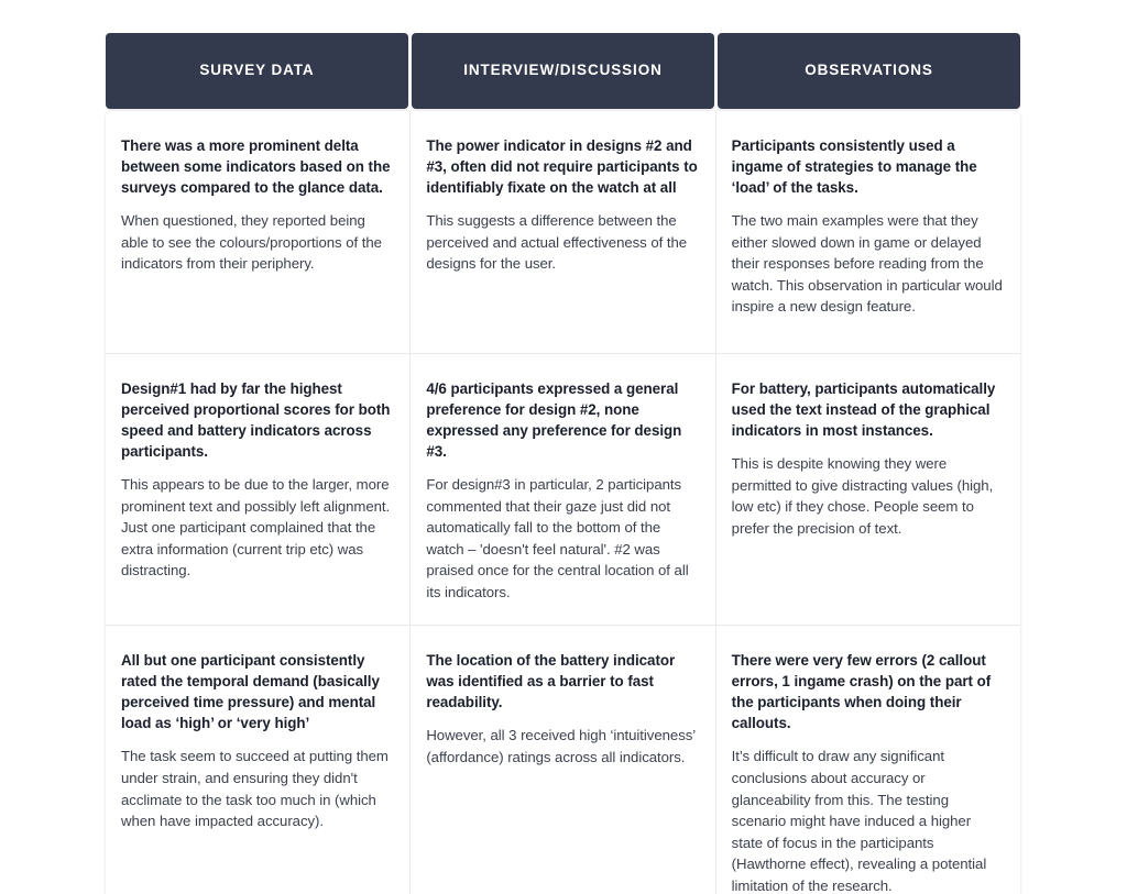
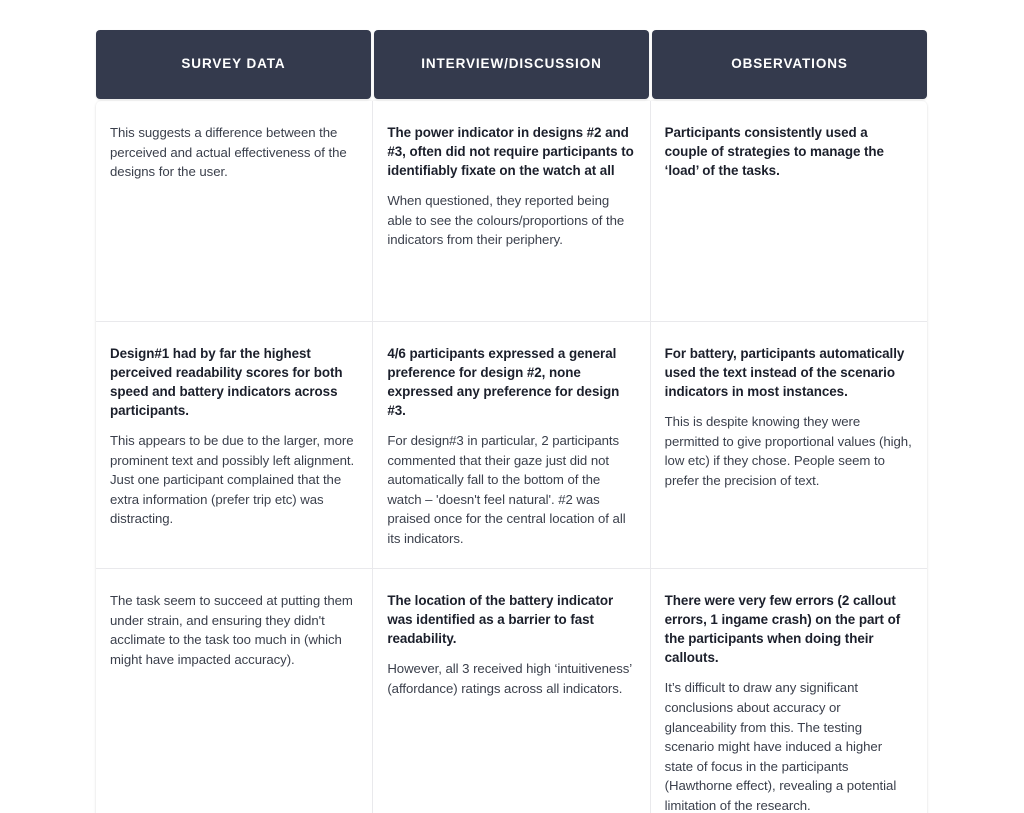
  SURVEY DATA
  INTERVIEW/DISCUSSION
  OBSERVATIONS
- There was a more prominent delta between some indicators based on the surveys compared to the glance data.
- When questioned, they reported being able to see the colours/proportions of the indicators from their periphery.
+ This suggests a difference between the perceived and actual effectiveness of the designs for the user.
  The power indicator in designs #2 and #3, often did not require participants to identifiably fixate on the watch at all
- This suggests a difference between the perceived and actual effectiveness of the designs for the user.
+ When questioned, they reported being able to see the colours/proportions of the indicators from their periphery.
- Participants consistently used a ingame of strategies to manage the ‘load’ of the tasks.
+ Participants consistently used a couple of strategies to manage the ‘load’ of the tasks.
- The two main examples were that they either slowed down in game or delayed their responses before reading from the watch. This observation in particular would inspire a new design feature.
- Design#1 had by far the highest perceived proportional scores for both speed and battery indicators across participants.
+ Design#1 had by far the highest perceived readability scores for both speed and battery indicators across participants.
- This appears to be due to the larger, more prominent text and possibly left alignment. Just one participant complained that the extra information (current trip etc) was distracting.
+ This appears to be due to the larger, more prominent text and possibly left alignment. Just one participant complained that the extra information (prefer trip etc) was distracting.
  4/6 participants expressed a general preference for design #2, none expressed any preference for design #3.
  For design#3 in particular, 2 participants commented that their gaze just did not automatically fall to the bottom of the watch – 'doesn't feel natural'. #2 was praised once for the central location of all its indicators.
- For battery, participants automatically used the text instead of the graphical indicators in most instances.
+ For battery, participants automatically used the text instead of the scenario indicators in most instances.
- This is despite knowing they were permitted to give distracting values (high, low etc) if they chose. People seem to prefer the precision of text.
+ This is despite knowing they were permitted to give proportional values (high, low etc) if they chose. People seem to prefer the precision of text.
- All but one participant consistently rated the temporal demand (basically perceived time pressure) and mental load as ‘high’ or ‘very high’
- The task seem to succeed at putting them under strain, and ensuring they didn't acclimate to the task too much in (which when have impacted accuracy).
+ The task seem to succeed at putting them under strain, and ensuring they didn't acclimate to the task too much in (which might have impacted accuracy).
  The location of the battery indicator was identified as a barrier to fast readability.
  However, all 3 received high ‘intuitiveness’ (affordance) ratings across all indicators.
  There were very few errors (2 callout errors, 1 ingame crash) on the part of the participants when doing their callouts.
  It’s difficult to draw any significant conclusions about accuracy or glanceability from this. The testing scenario might have induced a higher state of focus in the participants (Hawthorne effect), revealing a potential limitation of the research.
